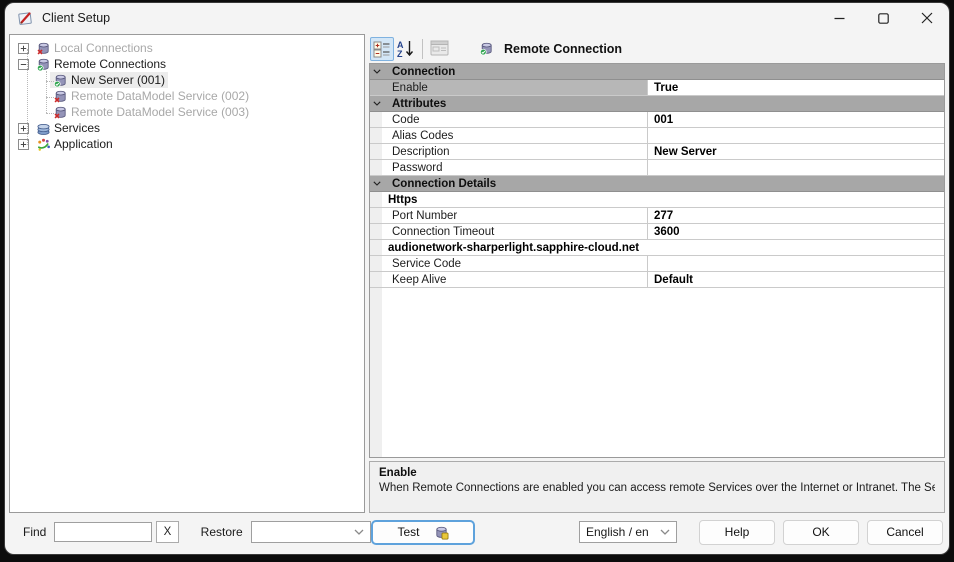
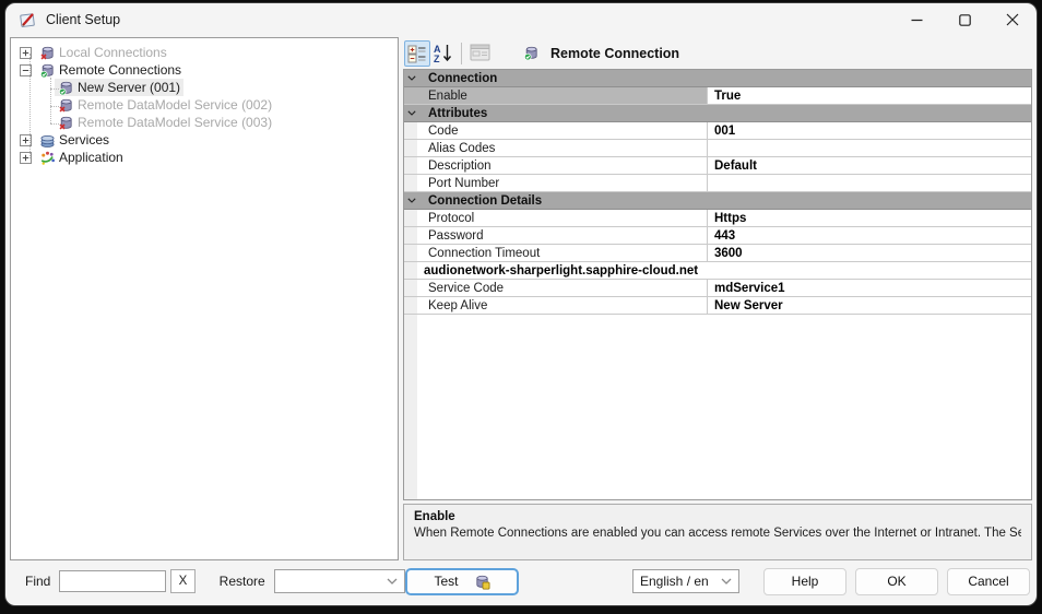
  Client Setup
  Local Connections
  Remote Connections
  New Server (001)
  Remote DataModel Service (002)
  Remote DataModel Service (003)
  Services
  Application
  A
  Z
  Remote Connection
  Connection
  Enable
  True
  Attributes
  Code
  001
  Alias Codes
  Description
- New Server
+ Default
- Password
+ Port Number
  Connection Details
+ Protocol
  Https
- Port Number
+ Password
- 277
+ 443
  Connection Timeout
  3600
  audionetwork-sharperlight.sapphire-cloud.net
  Service Code
+ mdService1
  Keep Alive
- Default
+ New Server
  Enable
  When Remote Connections are enabled you can access remote Services over the Internet or Intranet. The Se
  Find
  X
  Restore
  Test
  English / en
  Help
  OK
  Cancel
